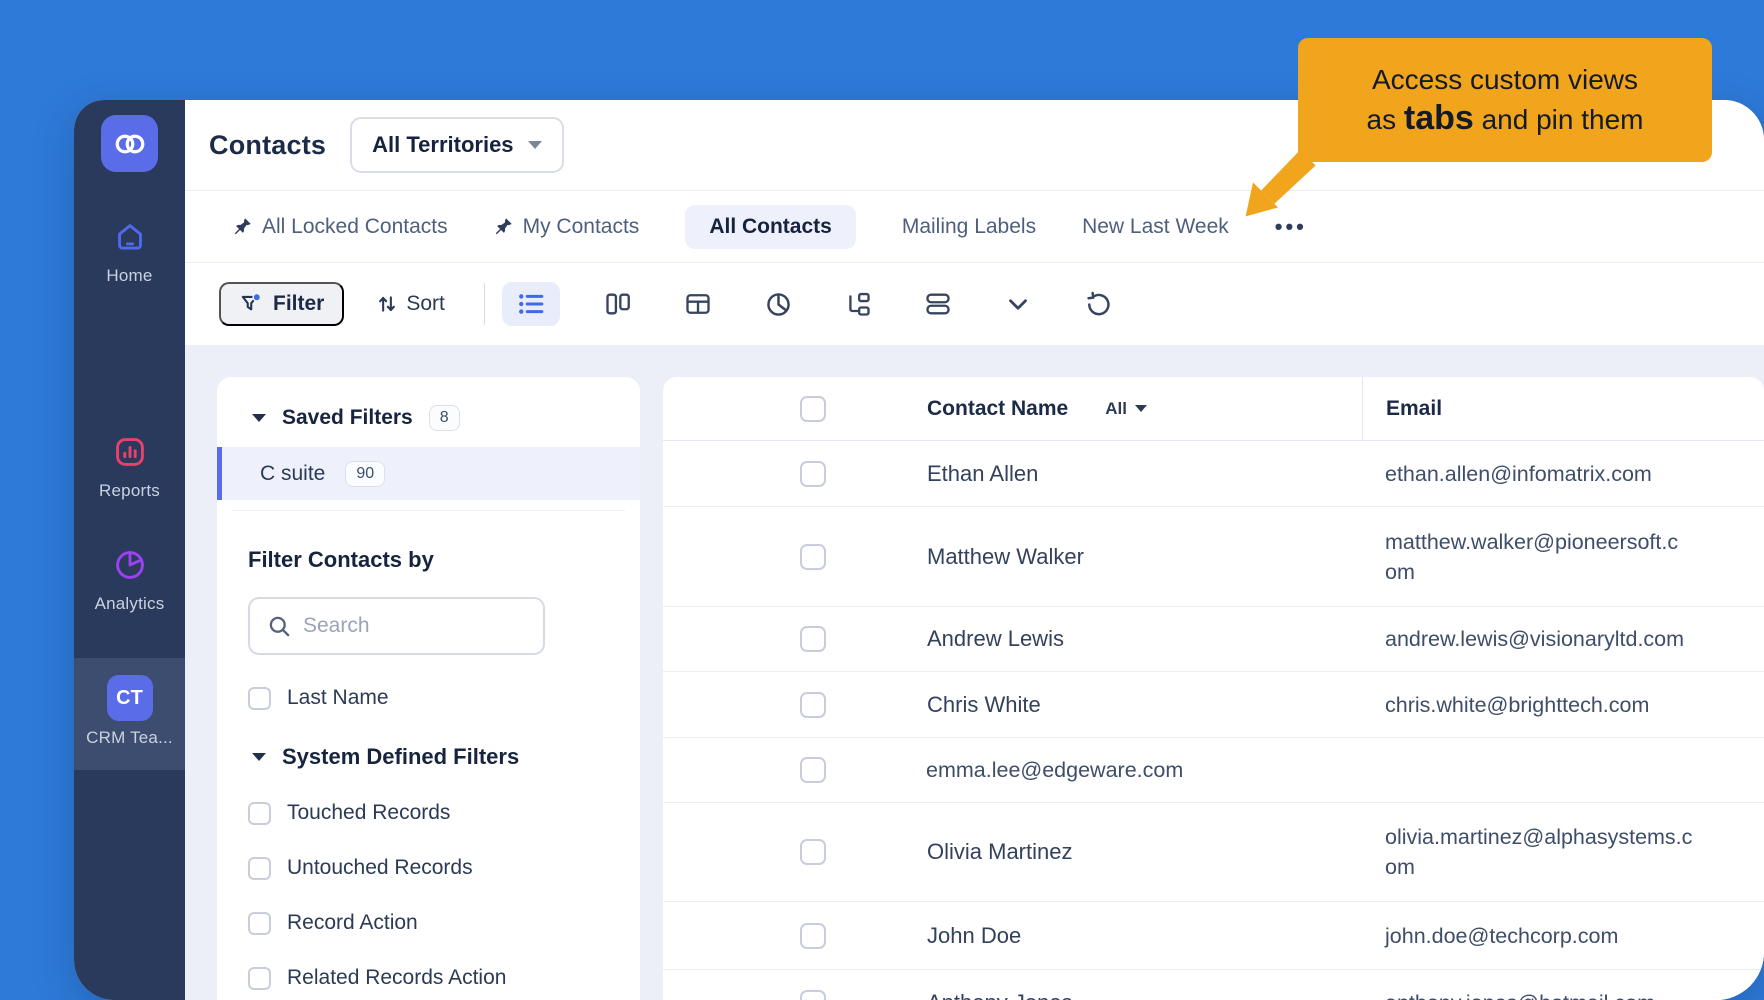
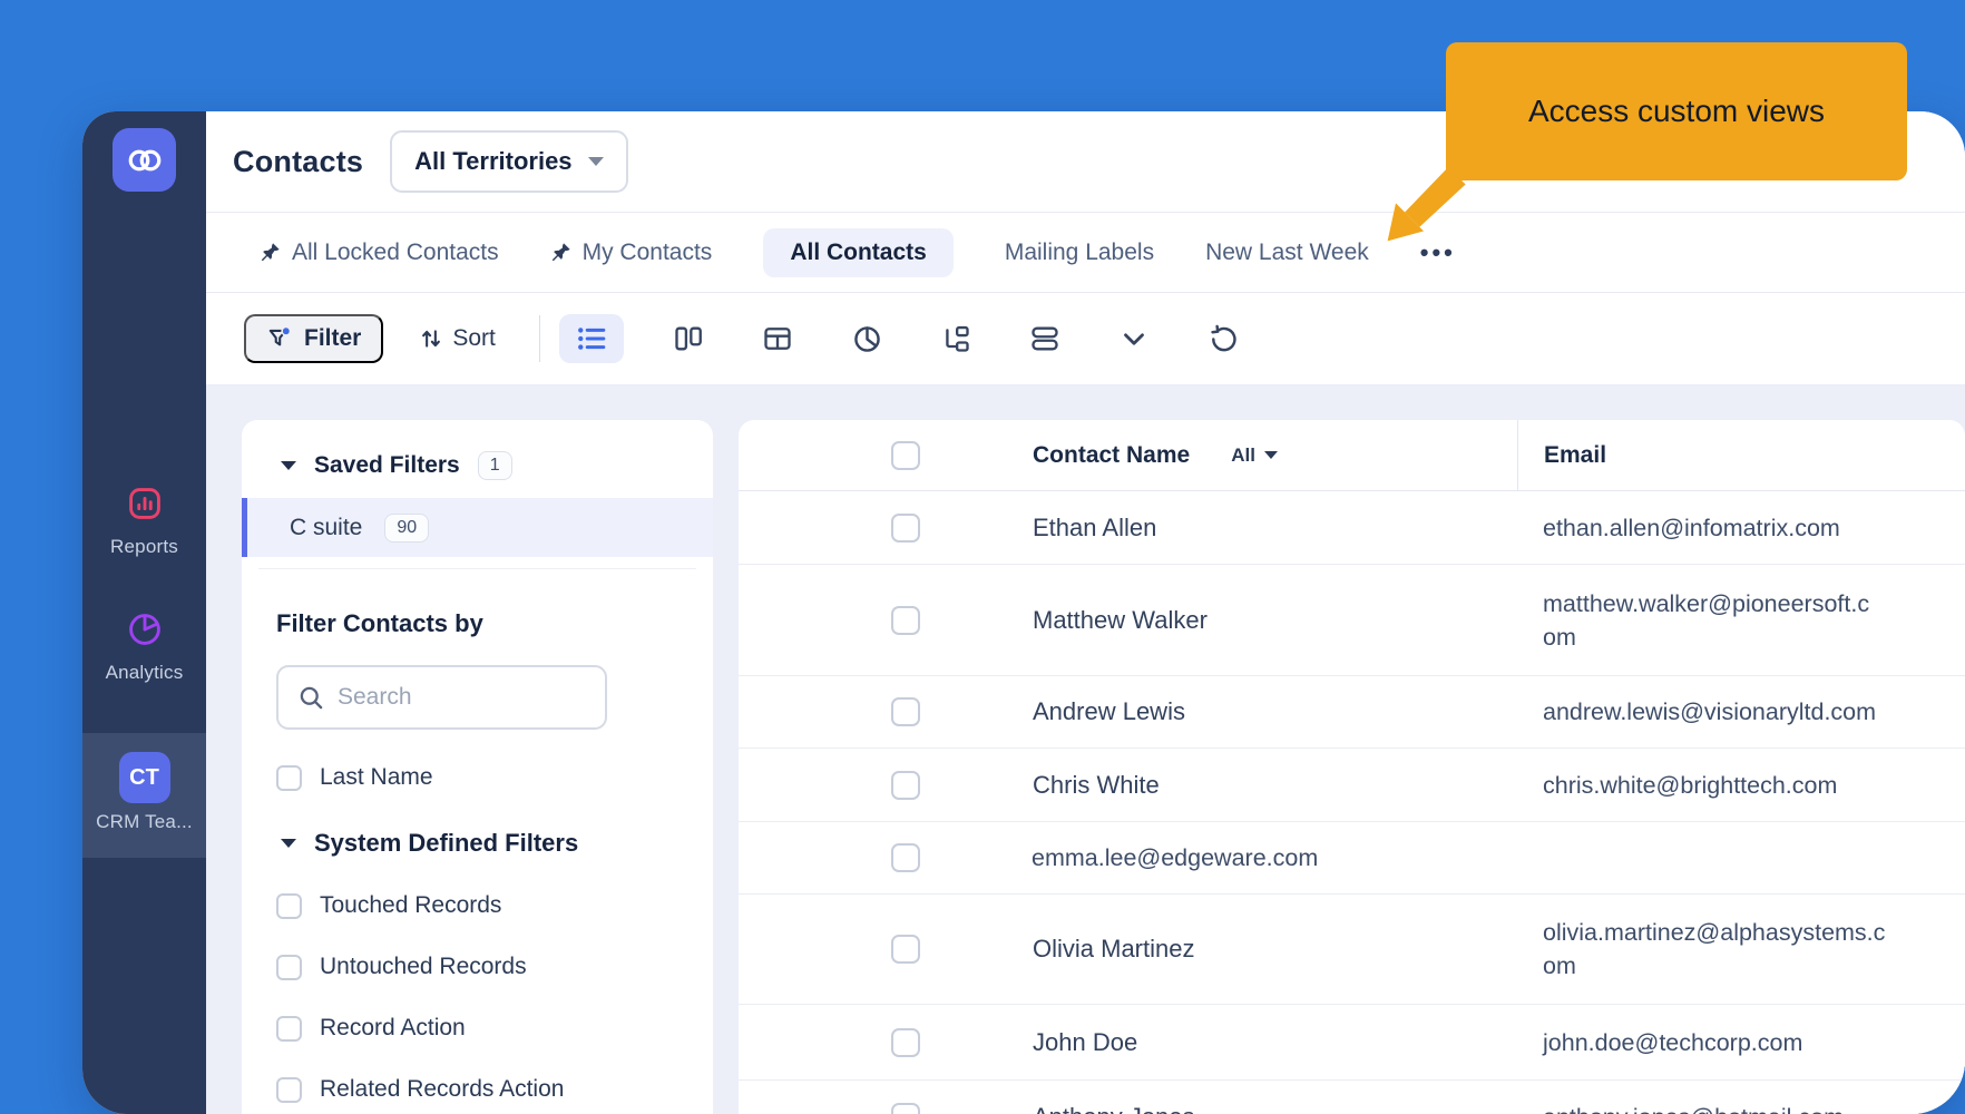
  Access custom views
- as tabs and pin them
- Home
  Reports
  Analytics
  CT
  CRM Tea...
  Contacts
  All Territories
  All Locked Contacts
  My Contacts
  All Contacts
  Mailing Labels
  New Last Week
  •••
  Filter
  Sort
  Saved Filters
- 8
+ 1
  C suite
  90
  Filter Contacts by
  Search
  Last Name
  System Defined Filters
  Touched Records
  Untouched Records
  Record Action
  Related Records Action
  Contact Name
  All
  Email
  Ethan Allen
  ethan.allen@infomatrix.com
  Matthew Walker
  matthew.walker@pioneersoft.c
  om
  Andrew Lewis
  andrew.lewis@visionaryltd.com
  Chris White
  chris.white@brighttech.com
  emma.lee@edgeware.com
  Olivia Martinez
  olivia.martinez@alphasystems.c
  om
  John Doe
  john.doe@techcorp.com
